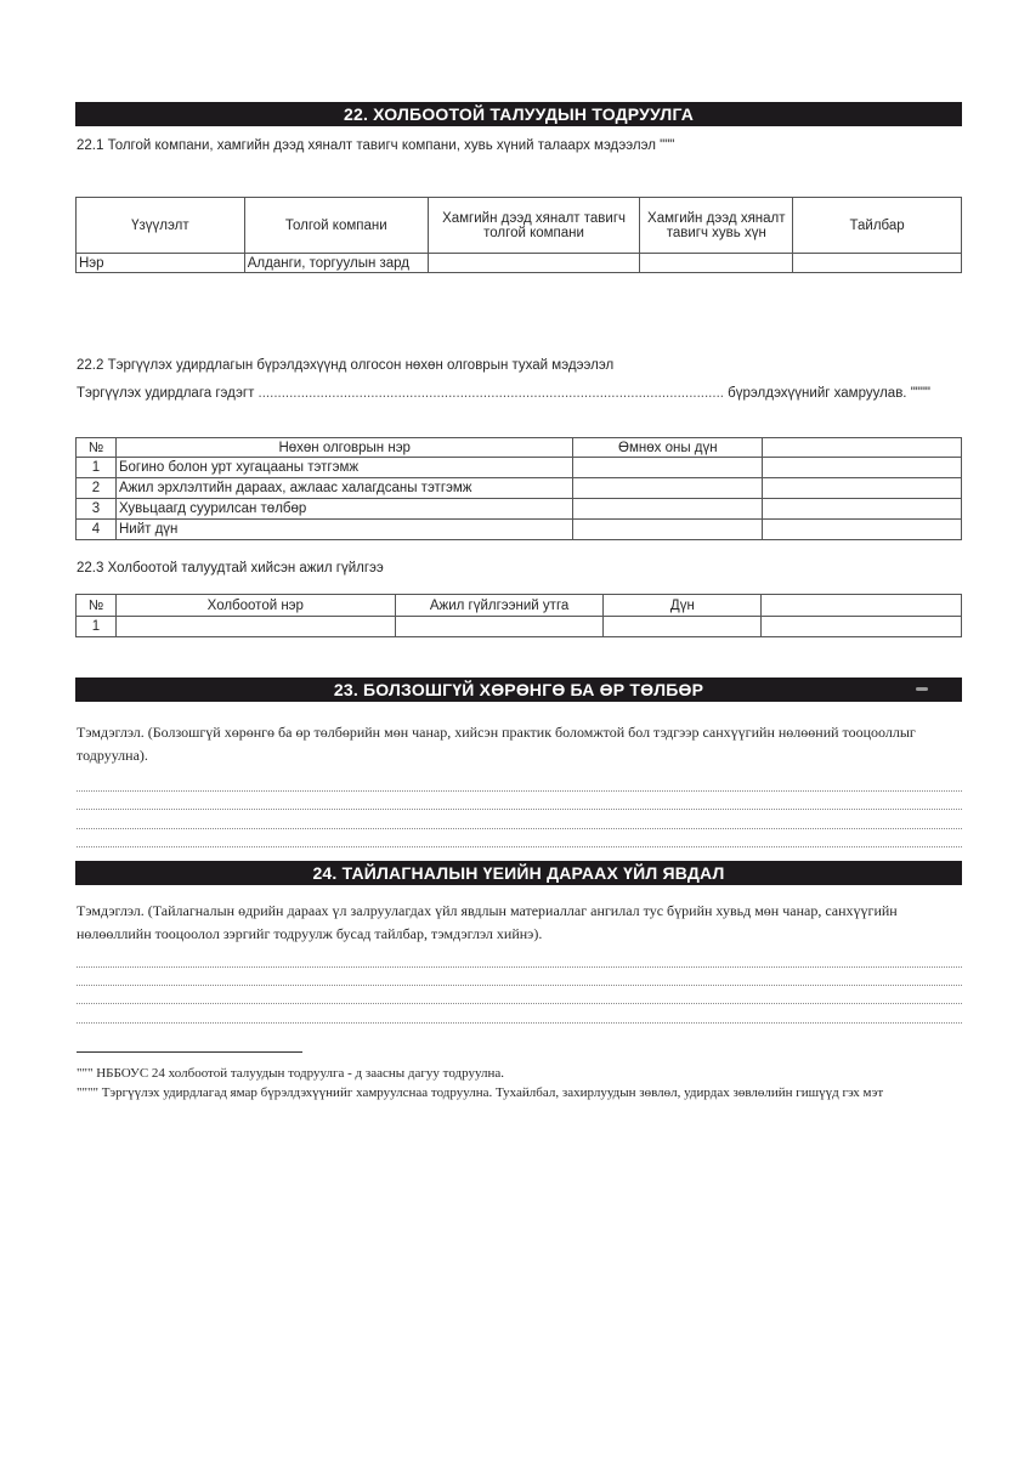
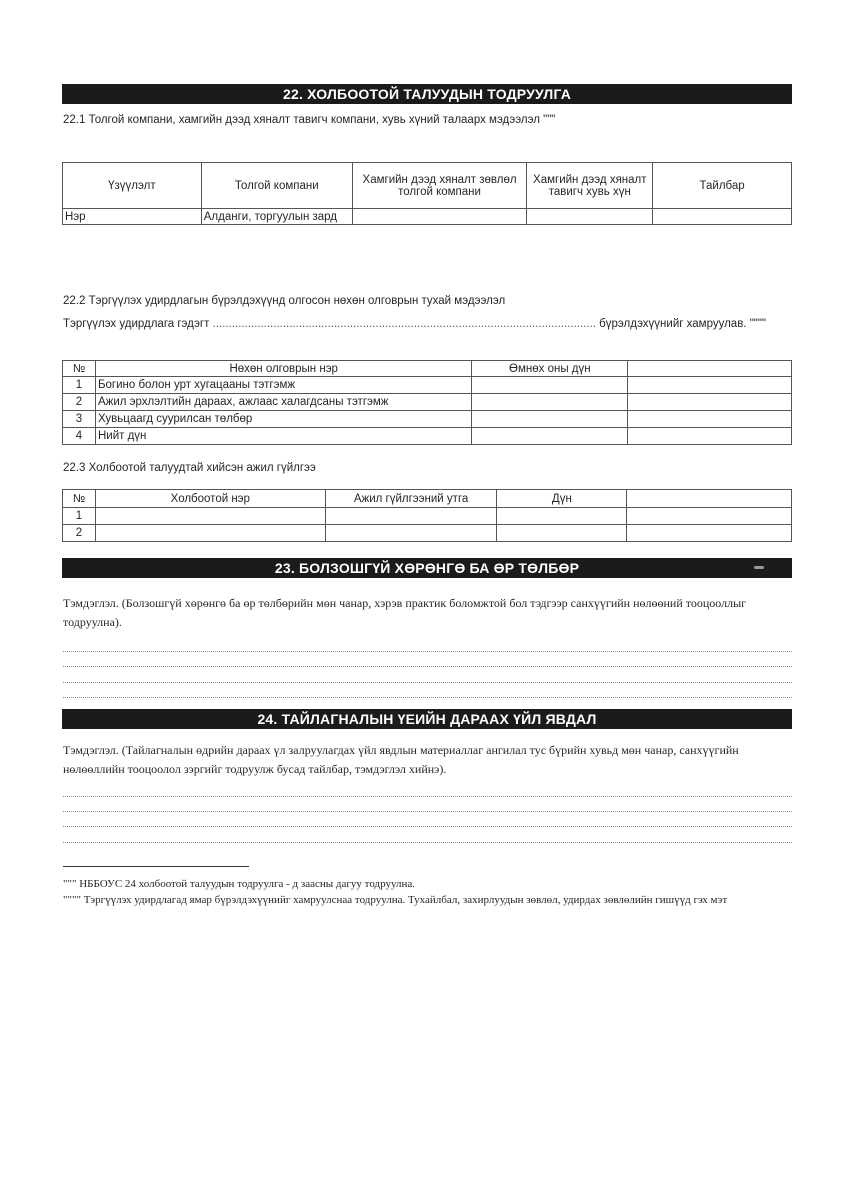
  22. ХОЛБООТОЙ ТАЛУУДЫН ТОДРУУЛГА
  22.1 Толгой компани, хамгийн дээд хяналт тавигч компани, хувь хүний талаарх мэдээлэл """
- Үзүүлэлт	Толгой компани	Хамгийн дээд хяналт тавигч толгой компани	Хамгийн дээд хяналт тавигч хувь хүн	Тайлбар
+ Үзүүлэлт	Толгой компани	Хамгийн дээд хяналт зөвлөл толгой компани	Хамгийн дээд хяналт тавигч хувь хүн	Тайлбар
  Нэр	Алданги, торгуулын зард
  22.2 Тэргүүлэх удирдлагын бүрэлдэхүүнд олгосон нөхөн олговрын тухай мэдээлэл
  Тэргүүлэх удирдлага гэдэгт ........................................................................................................................ бүрэлдэхүүнийг хамруулав. """"
  №	Нөхөн олговрын нэр	Өмнөх оны дүн
  1	Богино болон урт хугацааны тэтгэмж
  2	Ажил эрхлэлтийн дараах, ажлаас халагдсаны тэтгэмж
  3	Хувьцаагд суурилсан төлбөр
  4	Нийт дүн
  22.3 Холбоотой талуудтай хийсэн ажил гүйлгээ
  №	Холбоотой нэр	Ажил гүйлгээний утга	Дүн
  1
+ 2
  23. БОЛЗОШГҮЙ ХӨРӨНГӨ БА ӨР ТӨЛБӨР
- Тэмдэглэл. (Болзошгүй хөрөнгө ба өр төлбөрийн мөн чанар, хийсэн практик боломжтой бол тэдгээр санхүүгийн нөлөөний тооцооллыг тодруулна).
+ Тэмдэглэл. (Болзошгүй хөрөнгө ба өр төлбөрийн мөн чанар, хэрэв практик боломжтой бол тэдгээр санхүүгийн нөлөөний тооцооллыг тодруулна).
  24. ТАЙЛАГНАЛЫН ҮЕИЙН ДАРААХ ҮЙЛ ЯВДАЛ
  Тэмдэглэл. (Тайлагналын өдрийн дараах үл залруулагдах үйл явдлын материаллаг ангилал тус бүрийн хувьд мөн чанар, санхүүгийн нөлөөллийн тооцоолол зэргийг тодруулж бусад тайлбар, тэмдэглэл хийнэ).
  """ НББОУС 24 холбоотой талуудын тодруулга - д заасны дагуу тодруулна.
  """" Тэргүүлэх удирдлагад ямар бүрэлдэхүүнийг хамруулснаа тодруулна. Тухайлбал, захирлуудын зөвлөл, удирдах зөвлөлийн гишүүд гэх мэт
